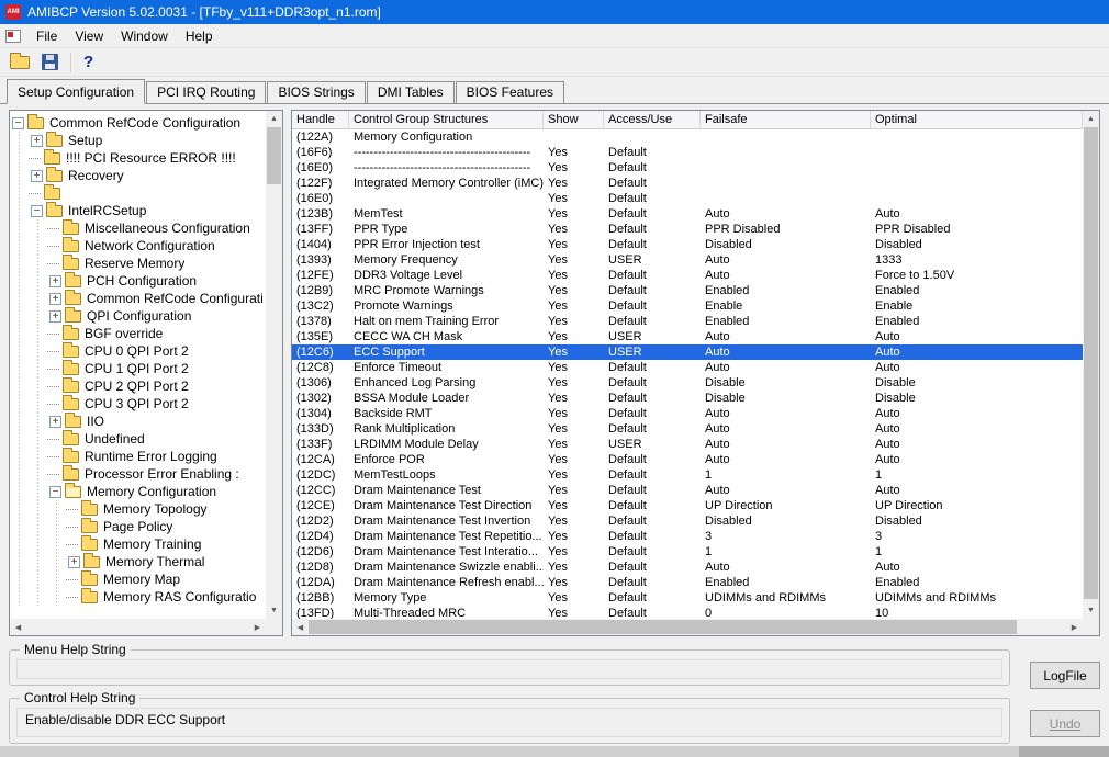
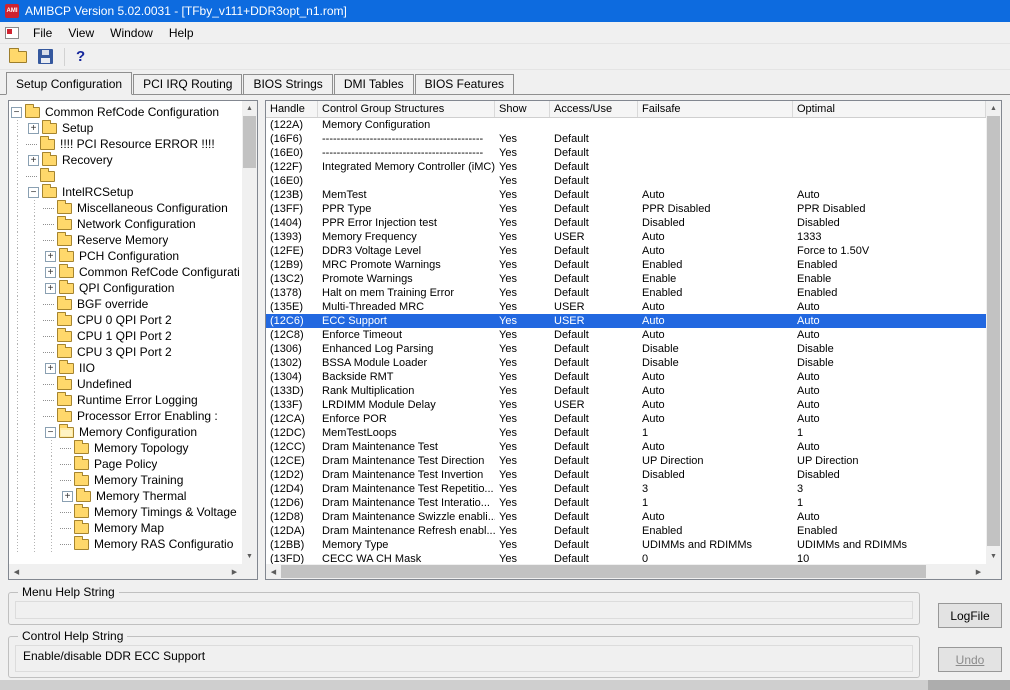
  AMIBCP Version 5.02.0031 - [TFby_v111+DDR3opt_n1.rom]
  File
  View
  Window
  Help
  ?
  Setup Configuration
  PCI IRQ Routing
  BIOS Strings
  DMI Tables
  BIOS Features
  −
  Common RefCode Configuration
  +
  Setup
  !!!! PCI Resource ERROR !!!!
  +
  Recovery
  −
  IntelRCSetup
  Miscellaneous Configuration
  Network Configuration
  Reserve Memory
  +
  PCH Configuration
  +
  Common RefCode Configurati
  +
  QPI Configuration
  BGF override
  CPU 0 QPI Port 2
  CPU 1 QPI Port 2
- CPU 2 QPI Port 2
  CPU 3 QPI Port 2
  +
  IIO
  Undefined
  Runtime Error Logging
  Processor Error Enabling :
  −
  Memory Configuration
  Memory Topology
  Page Policy
  Memory Training
  +
  Memory Thermal
+ Memory Timings & Voltage
  Memory Map
  Memory RAS Configuratio
  Handle
  Control Group Structures
  Show
  Access/Use
  Failsafe
  Optimal
  (122A)
  Memory Configuration
  (16F6)
  --------------------------------------------
  Yes
  Default
  (16E0)
  --------------------------------------------
  Yes
  Default
  (122F)
  Integrated Memory Controller (iMC)
  Yes
  Default
  (16E0)
  Yes
  Default
  (123B)
  MemTest
  Yes
  Default
  Auto
  Auto
  (13FF)
  PPR Type
  Yes
  Default
  PPR Disabled
  PPR Disabled
  (1404)
  PPR Error Injection test
  Yes
  Default
  Disabled
  Disabled
  (1393)
  Memory Frequency
  Yes
  USER
  Auto
  1333
  (12FE)
  DDR3 Voltage Level
  Yes
  Default
  Auto
  Force to 1.50V
  (12B9)
  MRC Promote Warnings
  Yes
  Default
  Enabled
  Enabled
  (13C2)
  Promote Warnings
  Yes
  Default
  Enable
  Enable
  (1378)
  Halt on mem Training Error
  Yes
  Default
  Enabled
  Enabled
  (135E)
- CECC WA CH Mask
+ Multi-Threaded MRC
  Yes
  USER
  Auto
  Auto
  (12C6)
  ECC Support
  Yes
  USER
  Auto
  Auto
  (12C8)
  Enforce Timeout
  Yes
  Default
  Auto
  Auto
  (1306)
  Enhanced Log Parsing
  Yes
  Default
  Disable
  Disable
  (1302)
  BSSA Module Loader
  Yes
  Default
  Disable
  Disable
  (1304)
  Backside RMT
  Yes
  Default
  Auto
  Auto
  (133D)
  Rank Multiplication
  Yes
  Default
  Auto
  Auto
  (133F)
  LRDIMM Module Delay
  Yes
  USER
  Auto
  Auto
  (12CA)
  Enforce POR
  Yes
  Default
  Auto
  Auto
  (12DC)
  MemTestLoops
  Yes
  Default
  1
  1
  (12CC)
  Dram Maintenance Test
  Yes
  Default
  Auto
  Auto
  (12CE)
  Dram Maintenance Test Direction
  Yes
  Default
  UP Direction
  UP Direction
  (12D2)
  Dram Maintenance Test Invertion
  Yes
  Default
  Disabled
  Disabled
  (12D4)
  Dram Maintenance Test Repetitio...
  Yes
  Default
  3
  3
  (12D6)
  Dram Maintenance Test Interatio...
  Yes
  Default
  1
  1
  (12D8)
  Dram Maintenance Swizzle enabli..
  Yes
  Default
  Auto
  Auto
  (12DA)
  Dram Maintenance Refresh enabl...
  Yes
  Default
  Enabled
  Enabled
  (12BB)
  Memory Type
  Yes
  Default
  UDIMMs and RDIMMs
  UDIMMs and RDIMMs
  (13FD)
- Multi-Threaded MRC
+ CECC WA CH Mask
  Yes
  Default
  0
  10
  Menu Help String
  LogFile
  Control Help String
  Enable/disable DDR ECC Support
  Undo
